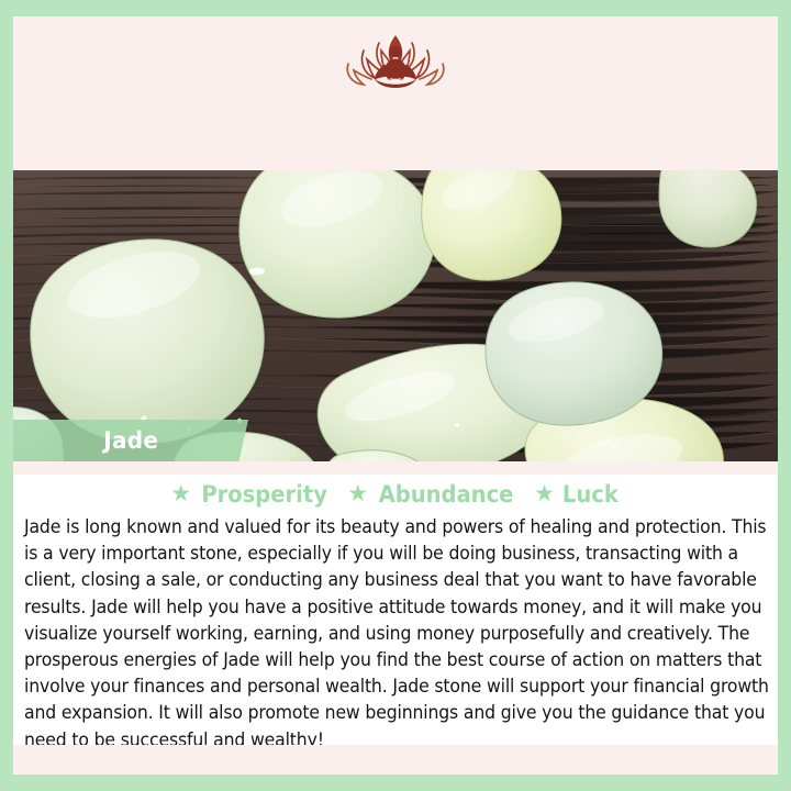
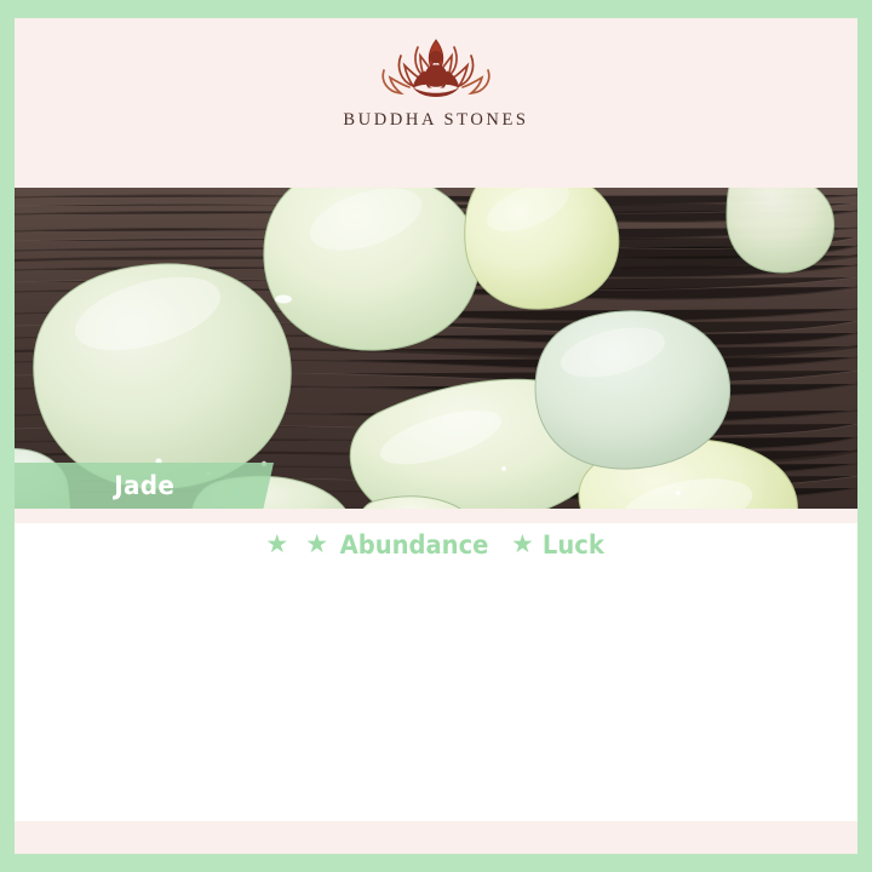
+ BUDDHA STONES
  Jade
  ★
- Prosperity
  ★
  Abundance
  ★
  Luck
- Jade is long known and valued for its beauty and powers of healing and protection. This is a very important stone, especially if you will be doing business, transacting with a client, closing a sale, or conducting any business deal that you want to have favorable results. Jade will help you have a positive attitude towards money, and it will make you visualize yourself working, earning, and using money purposefully and creatively. The prosperous energies of Jade will help you find the best course of action on matters that involve your finances and personal wealth. Jade stone will support your financial growth and expansion. It will also promote new beginnings and give you the guidance that you need to be successful and wealthy!
